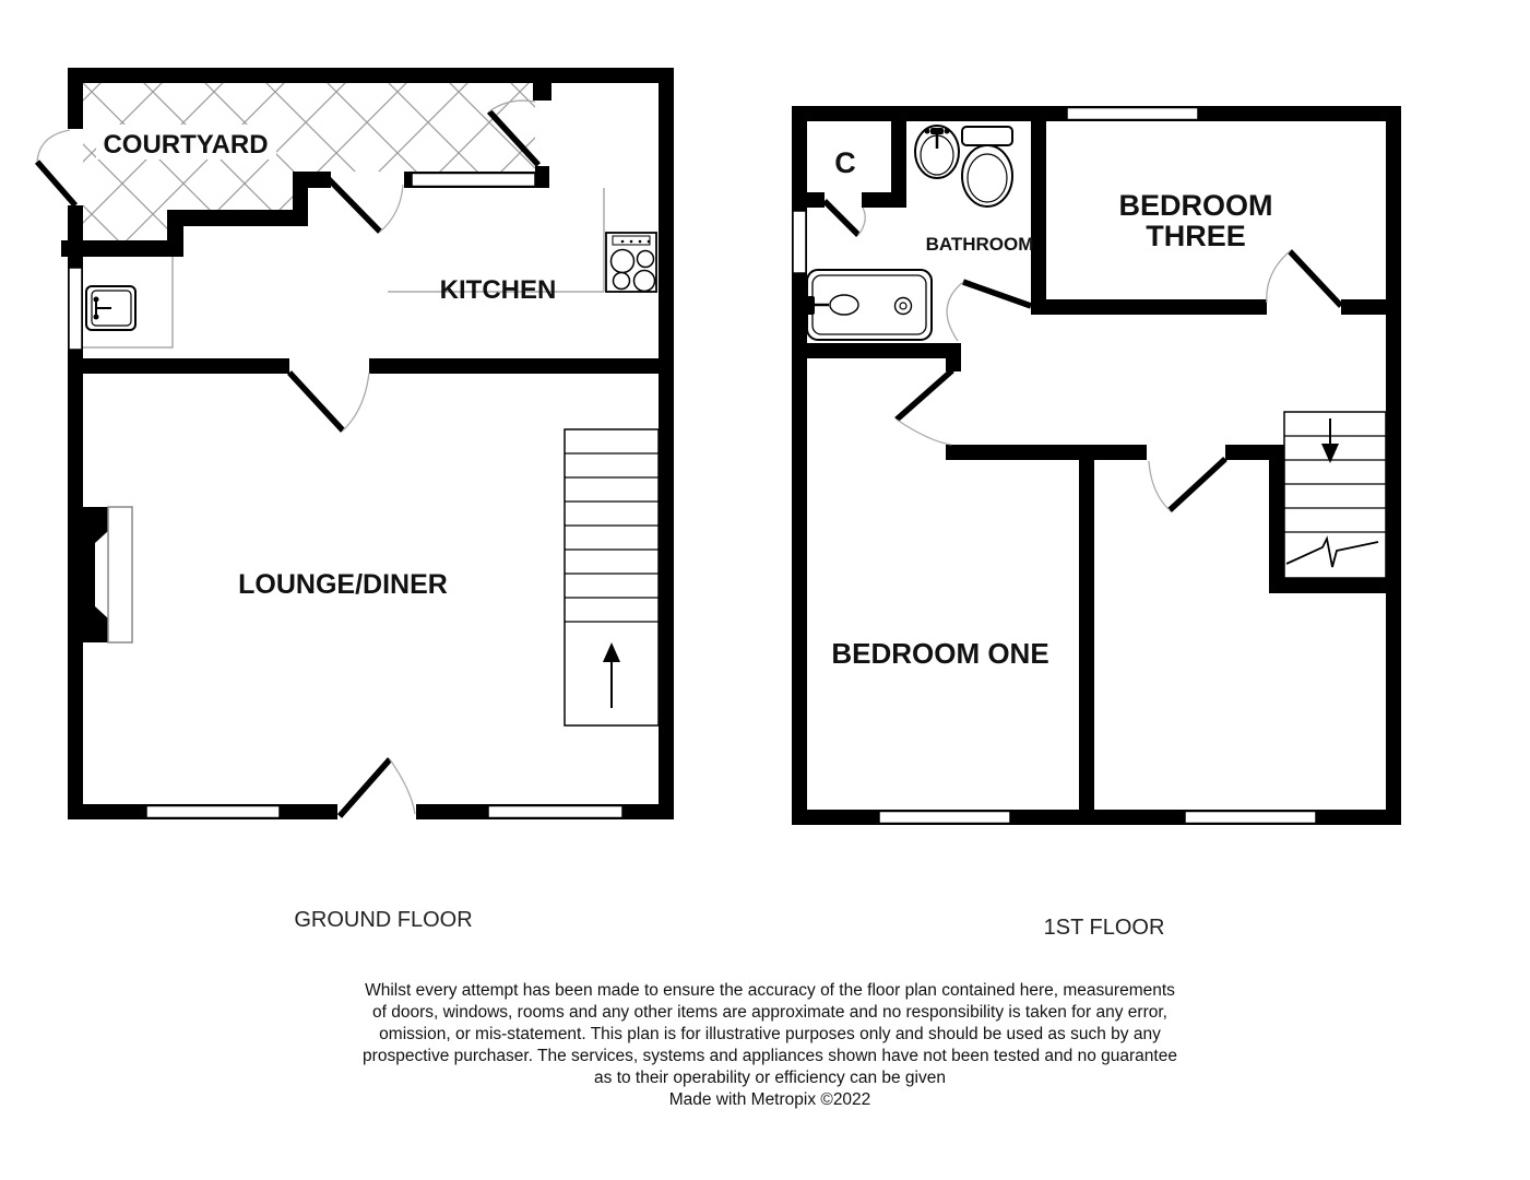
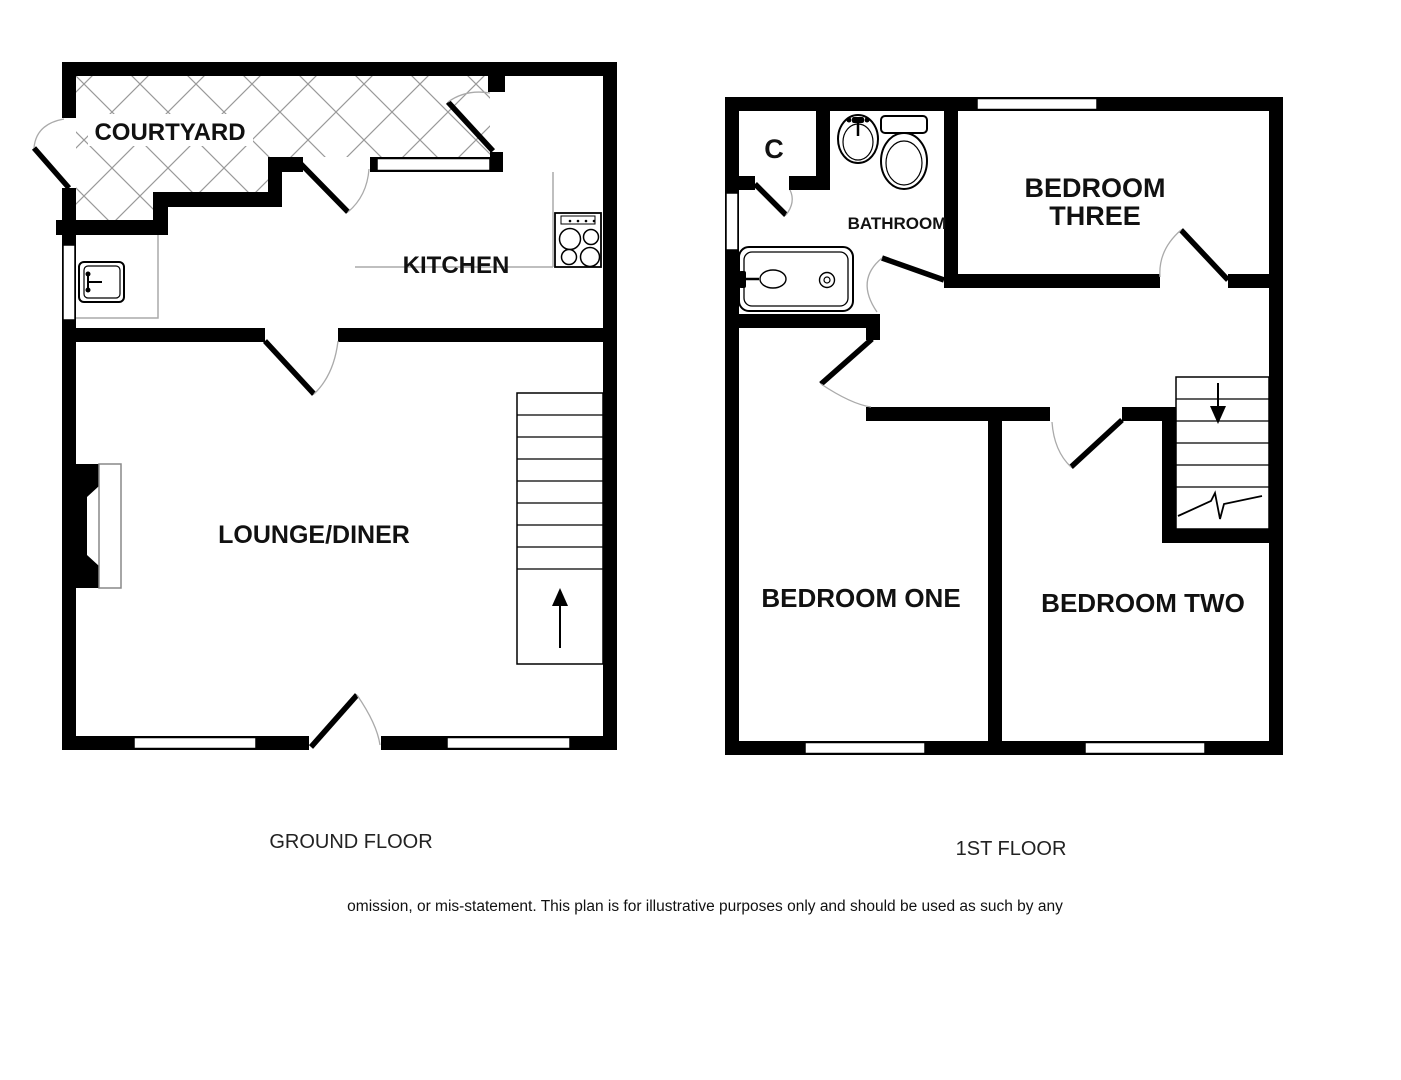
  COURTYARD
  KITCHEN
  LOUNGE/DINER
  GROUND FLOOR
  C
  BATHROOM
  BEDROOM
  THREE
  BEDROOM ONE
+ BEDROOM TWO
  1ST FLOOR
- Whilst every attempt has been made to ensure the accuracy of the floor plan contained here, measurements
- of doors, windows, rooms and any other items are approximate and no responsibility is taken for any error,
  omission, or mis-statement. This plan is for illustrative purposes only and should be used as such by any
- prospective purchaser. The services, systems and appliances shown have not been tested and no guarantee
- as to their operability or efficiency can be given
- Made with Metropix ©2022
